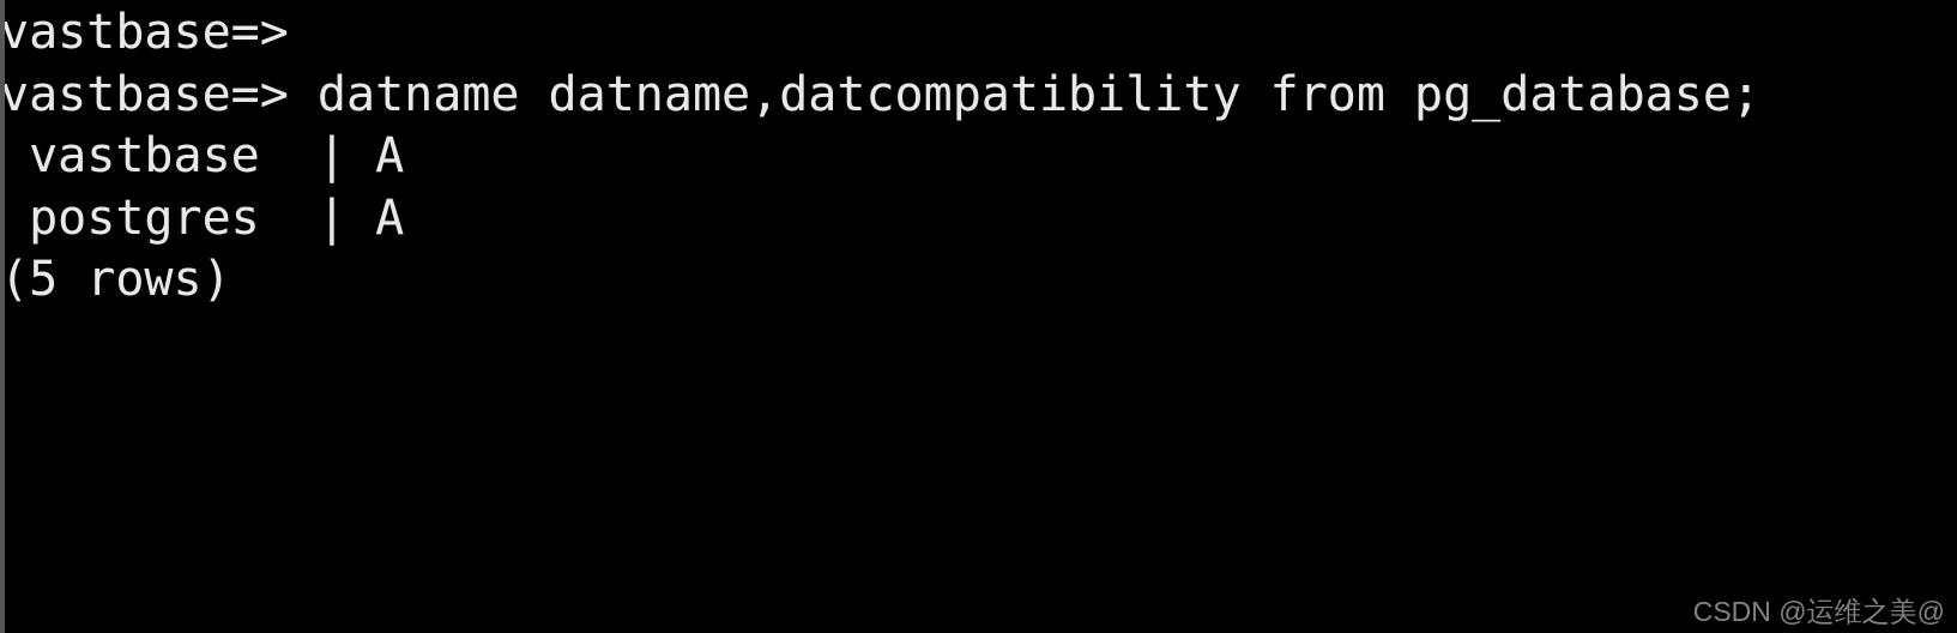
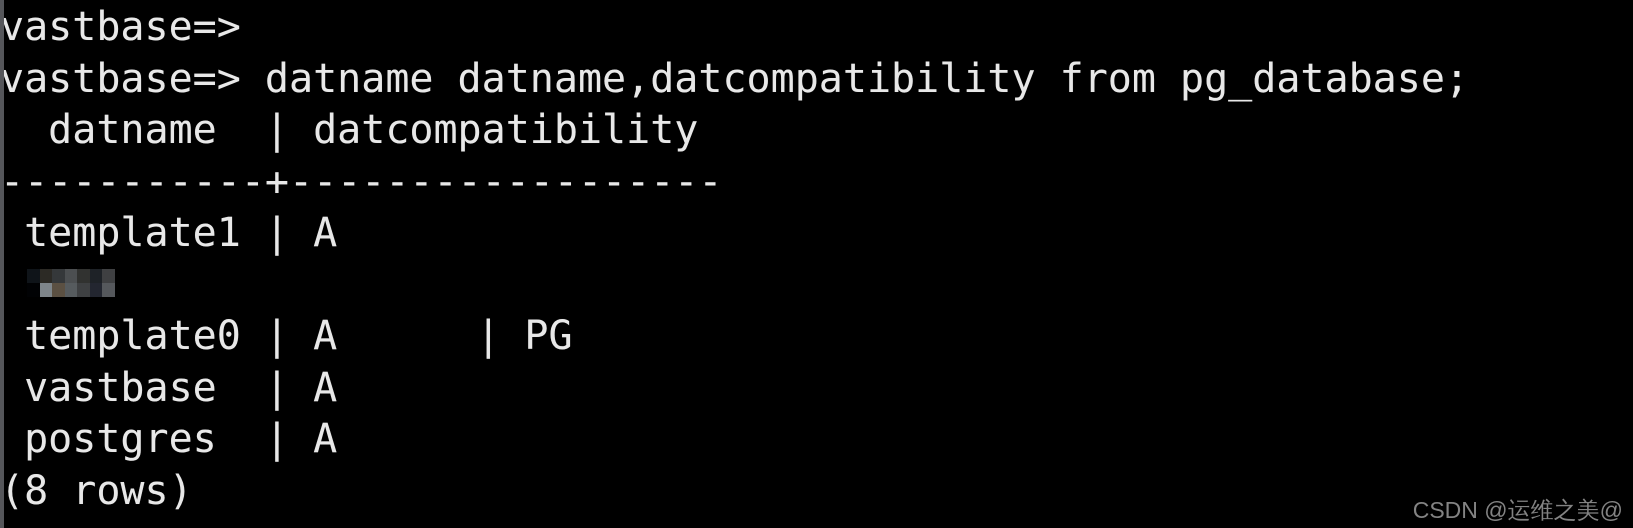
  vastbase=>
  vastbase=> datname datname,datcompatibility from pg_database;
+ datname | datcompatibility
+ -----------+------------------
+ template1 | A
+ | PG
+ template0 | A
  vastbase | A
  postgres | A
- (5 rows)
+ (8 rows)
  CSDN @运维之美@
